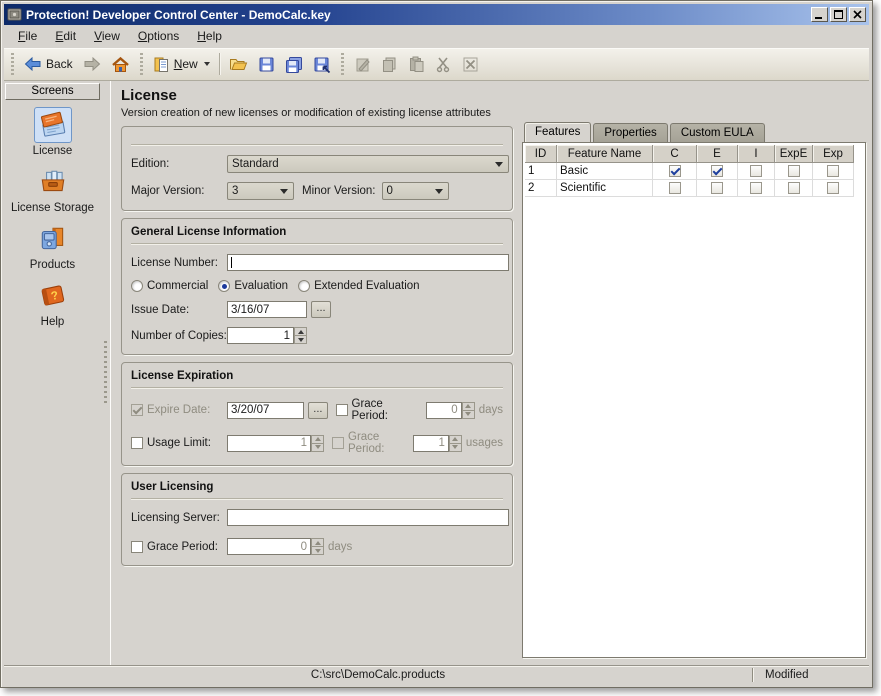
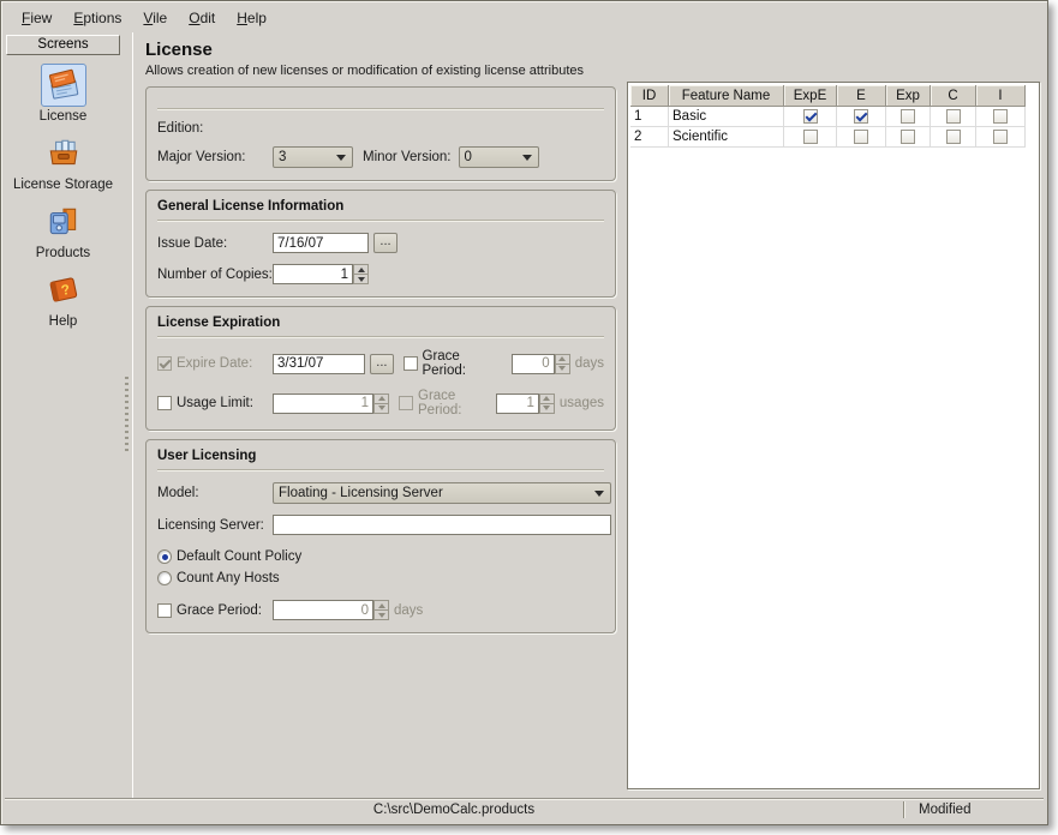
- Protection! Developer Control Center - DemoCalc.key
- File
+ Fiew
- Edit
+ Eptions
- View
+ Vile
- Options
+ Odit
  Help
- Back
- New
  Screens
  License
  License Storage
  Products
  Help
  License
- Version creation of new licenses or modification of existing license attributes
+ Allows creation of new licenses or modification of existing license attributes
  Edition:
- Standard
  Major Version:
  3
  Minor Version:
  0
  General License Information
- License Number:
- Commercial
- Evaluation
- Extended Evaluation
  Issue Date:
- 3/16/07
+ 7/16/07
  ...
  Number of Copies:
  1
  License Expiration
  Expire Date:
- 3/20/07
+ 3/31/07
  ...
  Grace Period:
  0
  days
  Usage Limit:
  1
  Grace Period:
  1
  usages
  User Licensing
+ Model:
+ Floating - Licensing Server
  Licensing Server:
+ Default Count Policy
+ Count Any Hosts
  Grace Period:
  0
  days
- Features
- Properties
- Custom EULA
  ID
  Feature Name
- C
+ ExpE
  E
- I
+ Exp
- ExpE
+ C
- Exp
+ I
  1
  Basic
  2
  Scientific
  C:\src\DemoCalc.products
  Modified
